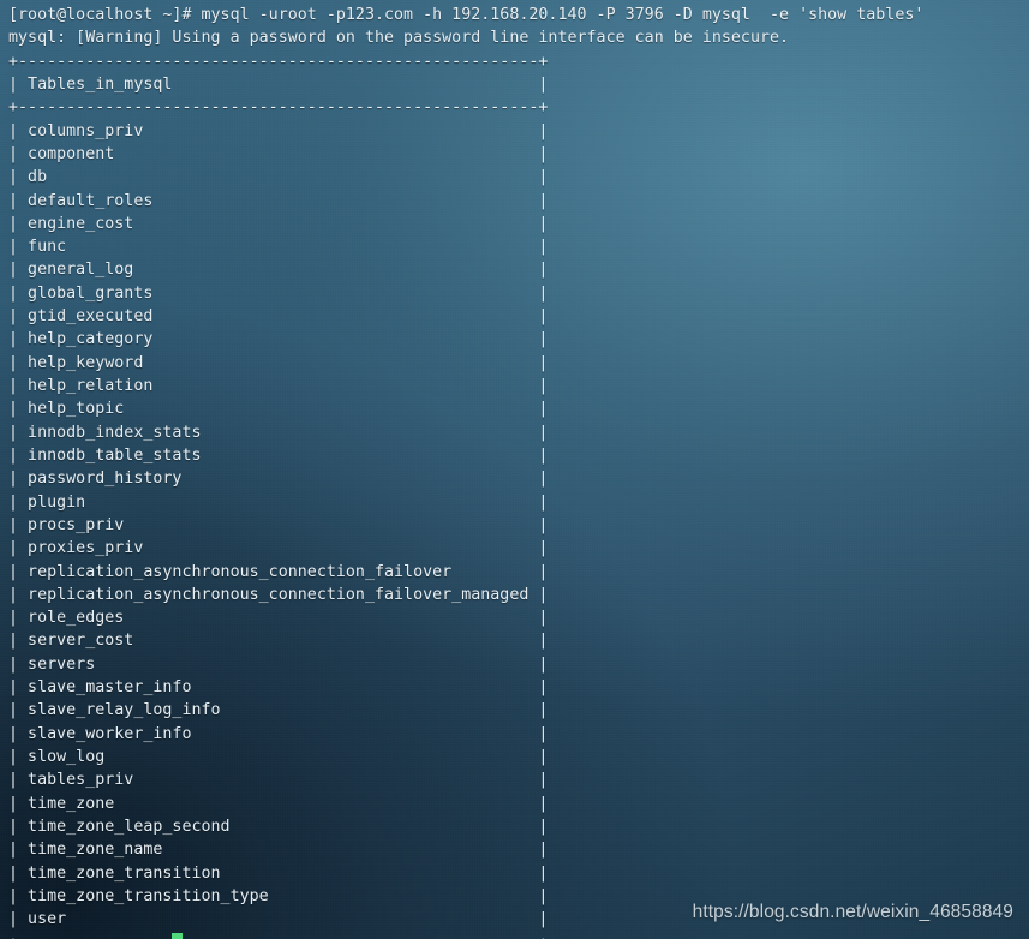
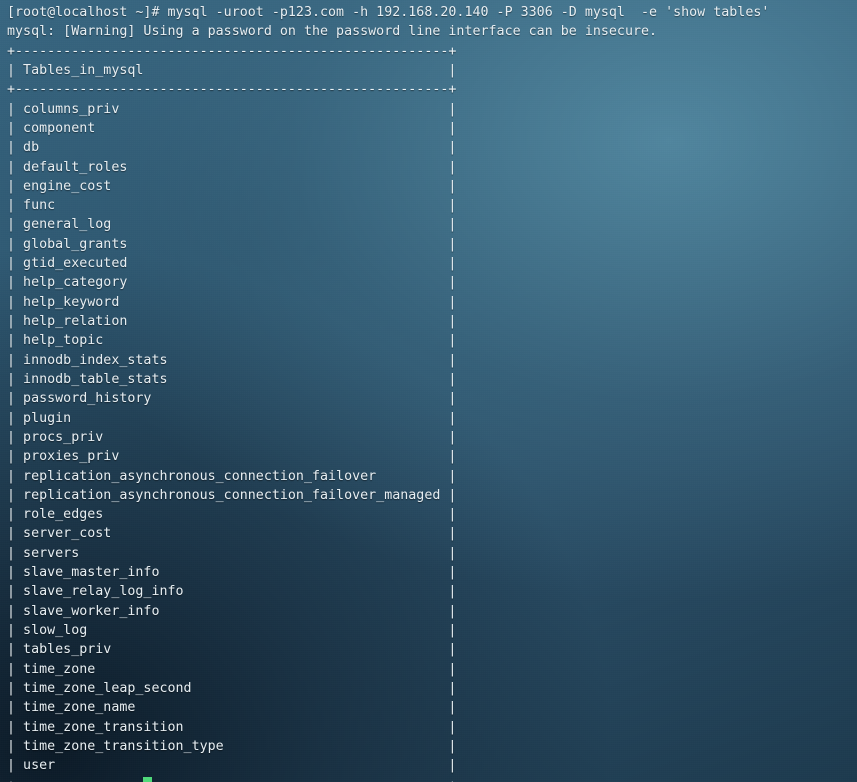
- [root@localhost ~]# mysql -uroot -p123.com -h 192.168.20.140 -P 3796 -D mysql -e 'show tables'
+ [root@localhost ~]# mysql -uroot -p123.com -h 192.168.20.140 -P 3306 -D mysql -e 'show tables'
  mysql: [Warning] Using a password on the password line interface can be insecure.
  +------------------------------------------------------+
  | Tables_in_mysql |
  +------------------------------------------------------+
  | columns_priv |
  | component |
  | db |
  | default_roles |
  | engine_cost |
  | func |
  | general_log |
  | global_grants |
  | gtid_executed |
  | help_category |
  | help_keyword |
  | help_relation |
  | help_topic |
  | innodb_index_stats |
  | innodb_table_stats |
  | password_history |
  | plugin |
  | procs_priv |
  | proxies_priv |
  | replication_asynchronous_connection_failover |
  | replication_asynchronous_connection_failover_managed |
  | role_edges |
  | server_cost |
  | servers |
  | slave_master_info |
  | slave_relay_log_info |
  | slave_worker_info |
  | slow_log |
  | tables_priv |
  | time_zone |
  | time_zone_leap_second |
  | time_zone_name |
  | time_zone_transition |
  | time_zone_transition_type |
  | user |
- https://blog.csdn.net/weixin_46858849
